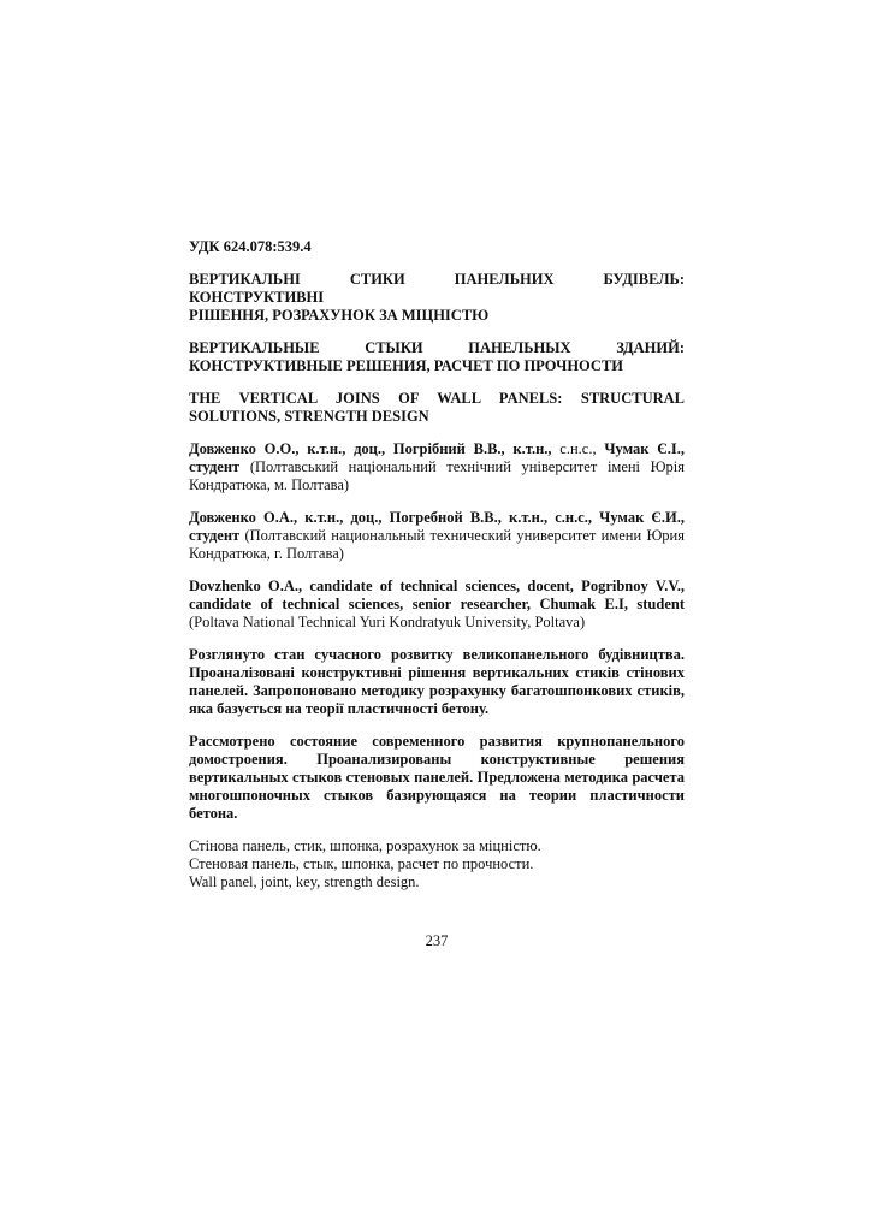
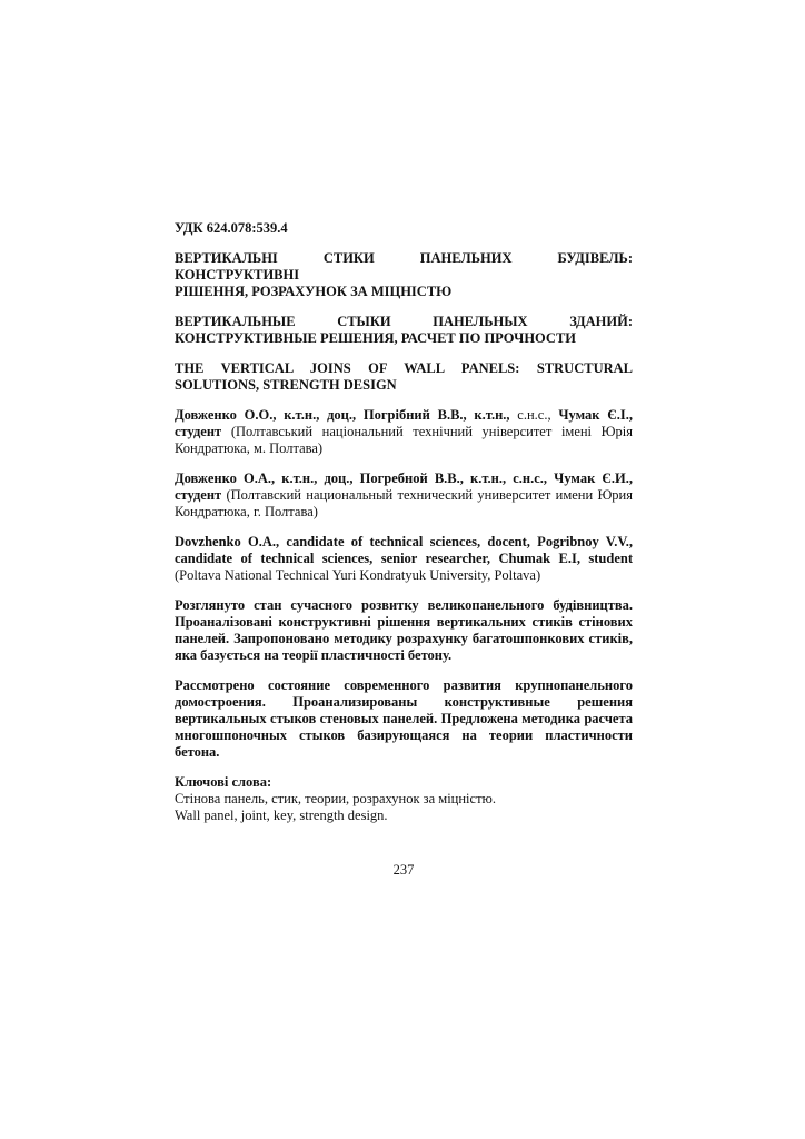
  УДК 624.078:539.4
  ВЕРТИКАЛЬНІ СТИКИ ПАНЕЛЬНИХ БУДІВЕЛЬ: КОНСТРУКТИВНІ
  РІШЕННЯ, РОЗРАХУНОК ЗА МІЦНІСТЮ
  ВЕРТИКАЛЬНЫЕ СТЫКИ ПАНЕЛЬНЫХ ЗДАНИЙ:
  КОНСТРУКТИВНЫЕ РЕШЕНИЯ, РАСЧЕТ ПО ПРОЧНОСТИ
  THE VERTICAL JOINS OF WALL PANELS: STRUCTURAL
  SOLUTIONS, STRENGTH DESIGN
  Довженко О.О., к.т.н., доц., Погрібний В.В., к.т.н., с.н.с., Чумак Є.І., студент (Полтавський національний технічний університет імені Юрія Кондратюка, м. Полтава)
  Довженко О.А., к.т.н., доц., Погребной В.В., к.т.н., с.н.с., Чумак Є.И., студент (Полтавский национальный технический университет имени Юрия Кондратюка, г. Полтава)
  Dovzhenko O.A., candidate of technical sciences, docent, Pogribnoy V.V., candidate of technical sciences, senior researcher, Chumak E.I, student (Poltava National Technical Yuri Kondratyuk University, Poltava)
  Розглянуто стан сучасного розвитку великопанельного будівництва. Проаналізовані конструктивні рішення вертикальних стиків стінових панелей. Запропоновано методику розрахунку багатошпонкових стиків, яка базується на теорії пластичності бетону.
  Рассмотрено состояние современного развития крупнопанельного домостроения. Проанализированы конструктивные решения вертикальных стыков стеновых панелей. Предложена методика расчета многошпоночных стыков базирующаяся на теории пластичности бетона.
+ Ключові слова:
- Стінова панель, стик, шпонка, розрахунок за міцністю.
+ Стінова панель, стик, теории, розрахунок за міцністю.
- Стеновая панель, стык, шпонка, расчет по прочности.
  Wall panel, joint, key, strength design.
  237
